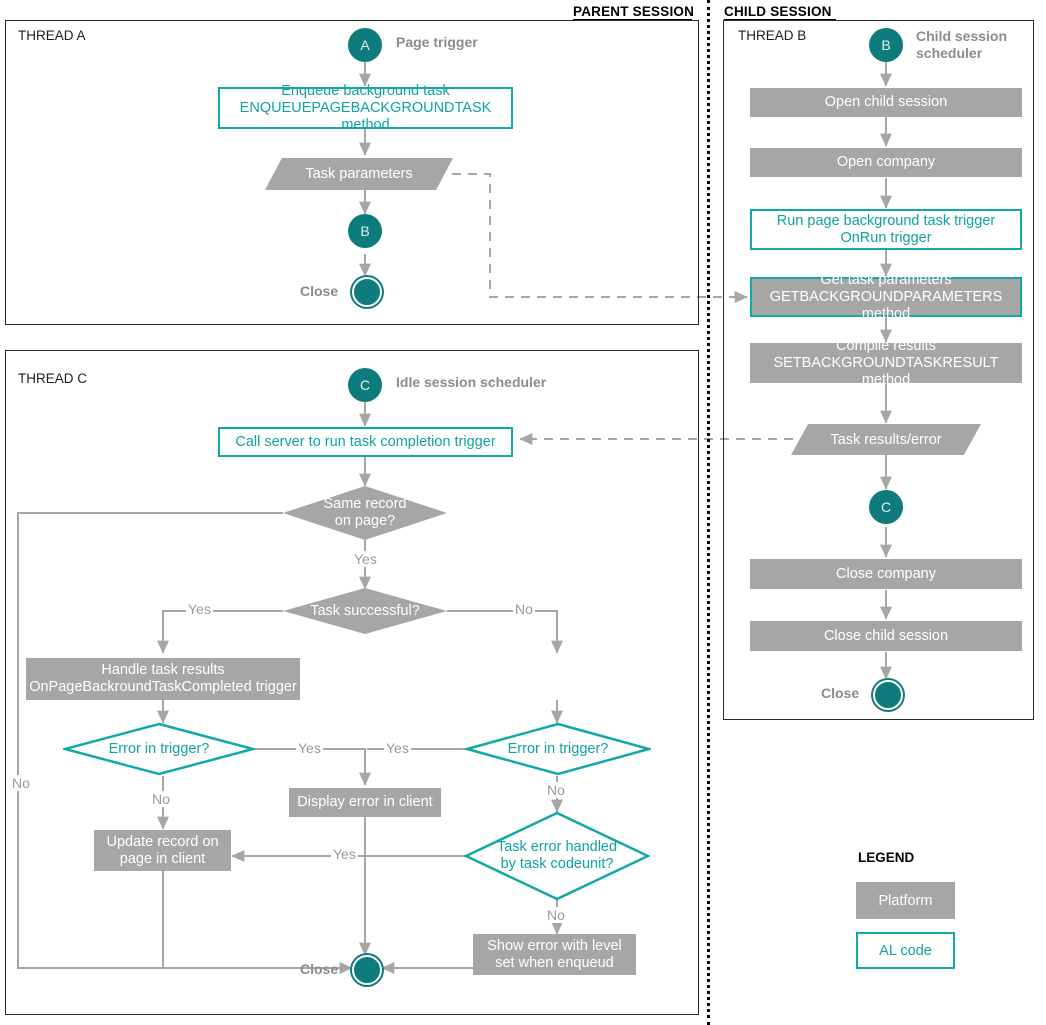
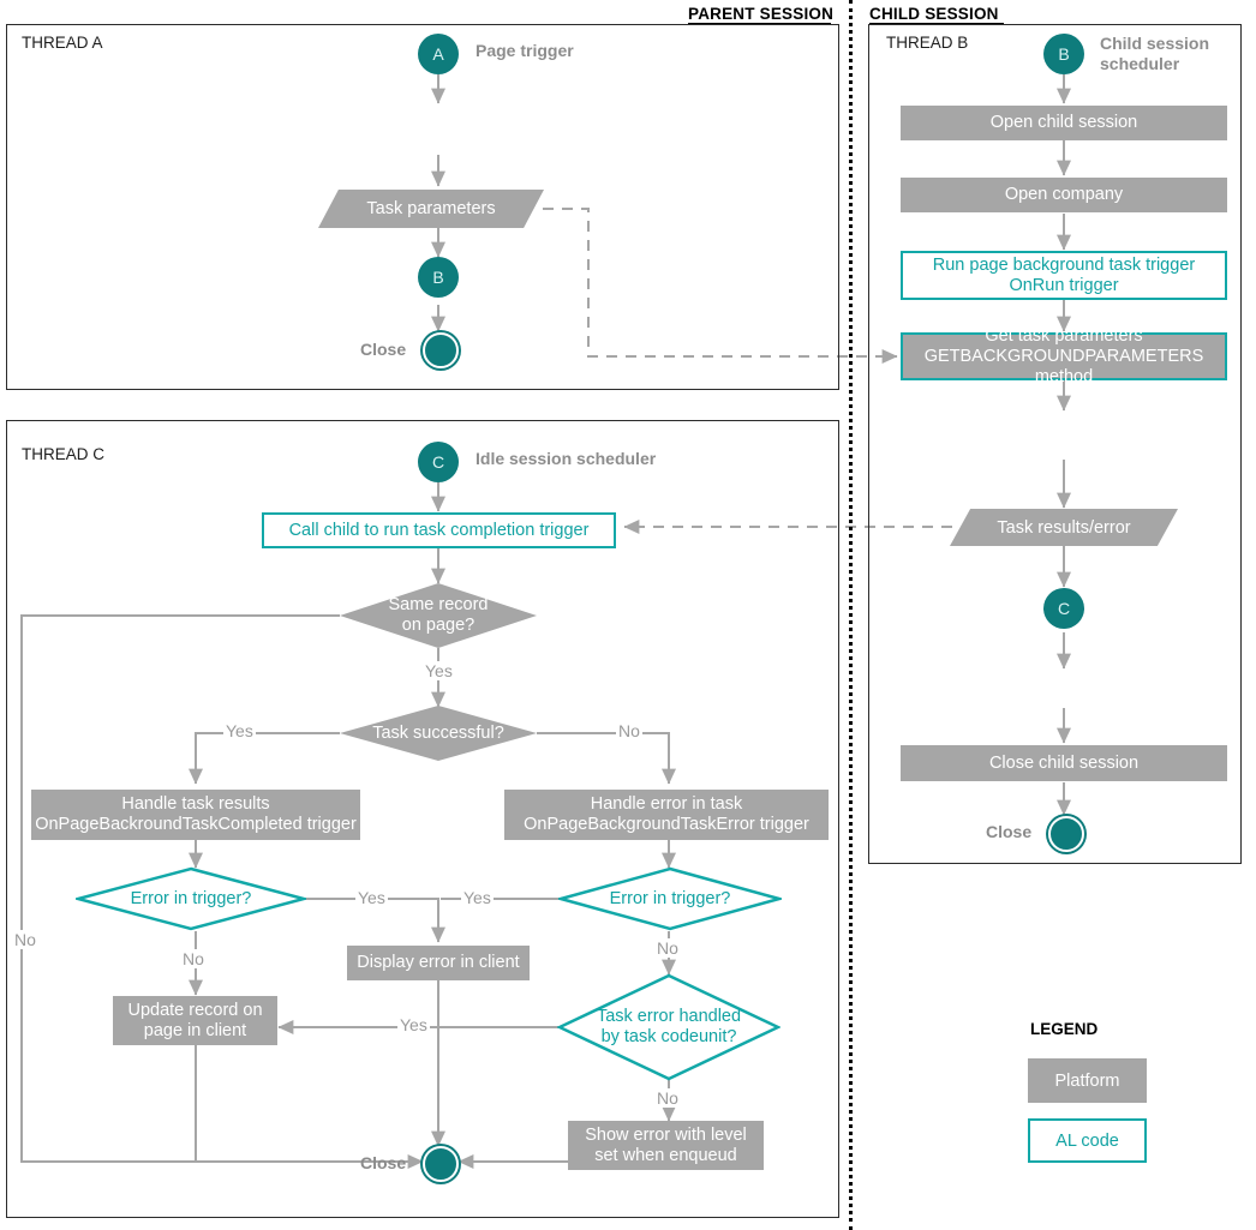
  PARENT SESSION
  CHILD SESSION
  THREAD A
  A
  Page trigger
- Enqueue background task
- ENQUEUEPAGEBACKGROUNDTASK method
  Task parameters
  B
  Close
  THREAD B
  B
  Child session
  scheduler
  Open child session
  Open company
  Run page background task trigger
  OnRun trigger
  Get task parameters
  GETBACKGROUNDPARAMETERS method
- Compile results
- SETBACKGROUNDTASKRESULT method
  Task results/error
  C
- Close company
  Close child session
  Close
  THREAD C
  C
  Idle session scheduler
- Call server to run task completion trigger
+ Call child to run task completion trigger
  Same record
  on page?
  Yes
  No
  Task successful?
  Yes
  No
  Handle task results
  OnPageBackroundTaskCompleted trigger
+ Handle error in task
+ OnPageBackgroundTaskError trigger
  Error in trigger?
  Yes
  No
  Error in trigger?
  Yes
  No
  Display error in client
  Update record on
  page in client
  Task error handled
  by task codeunit?
  Yes
  No
  Show error with level
  set when enqueud
  Close
  LEGEND
  Platform
  AL code
